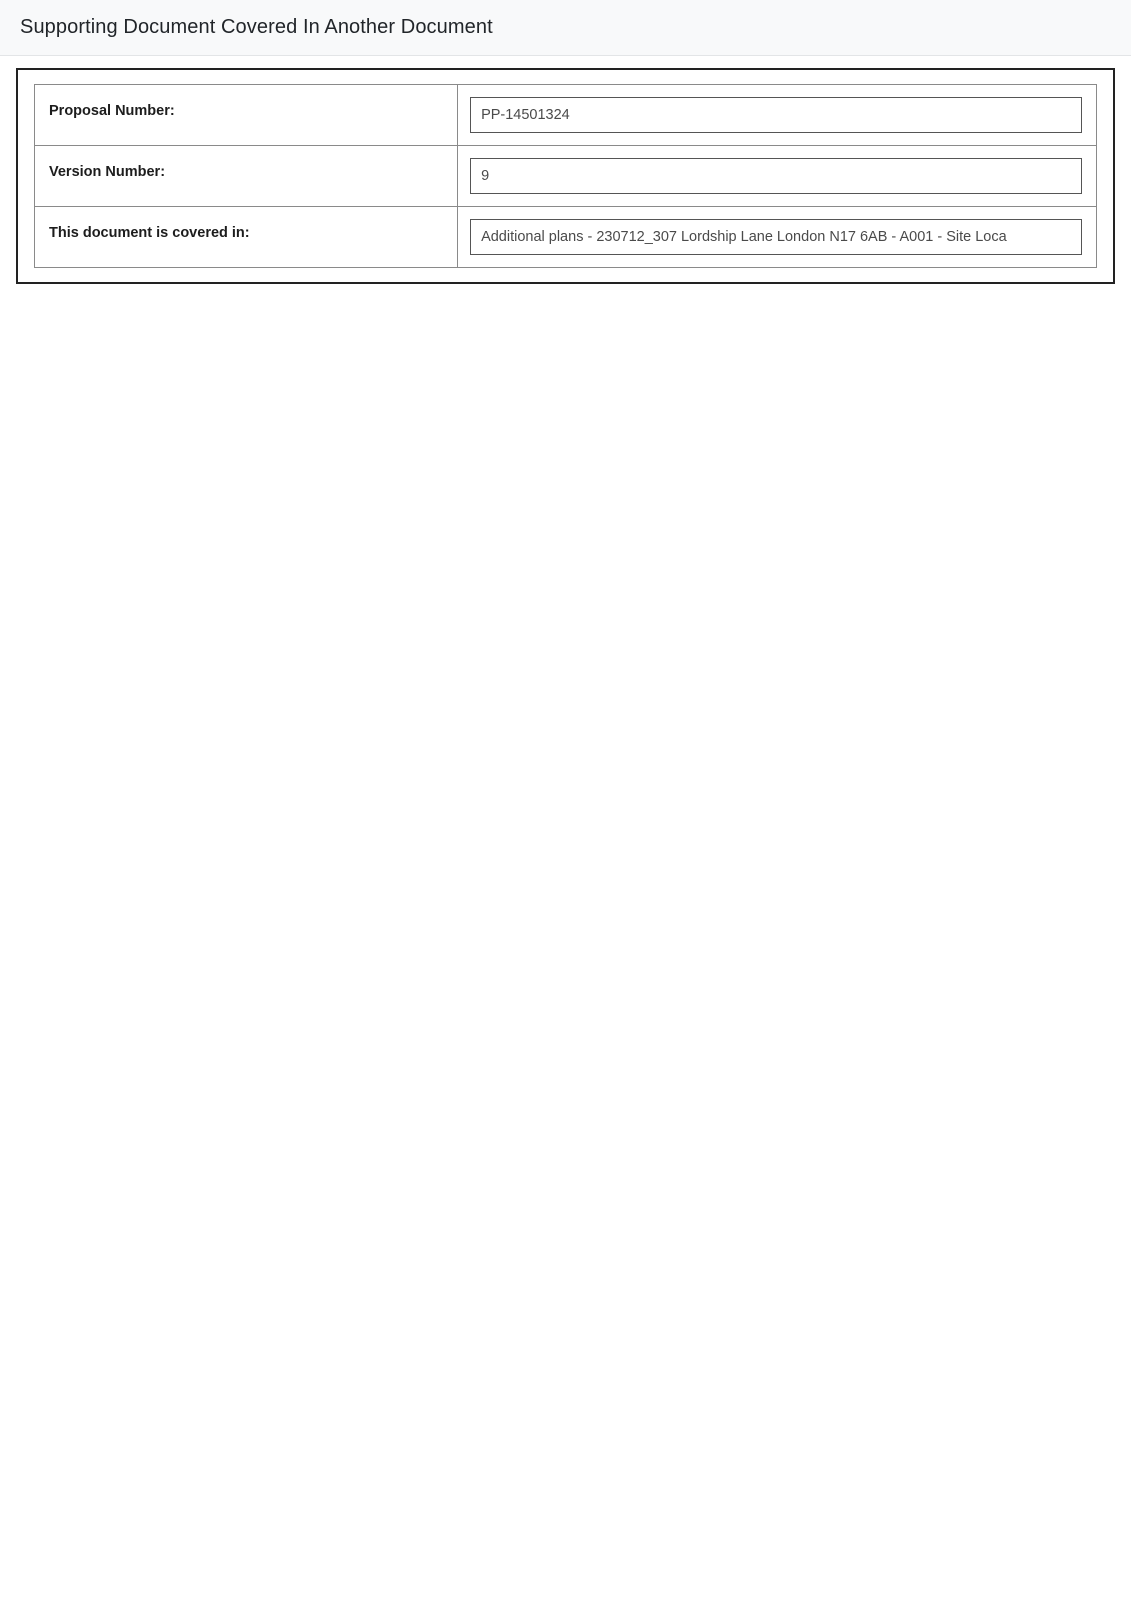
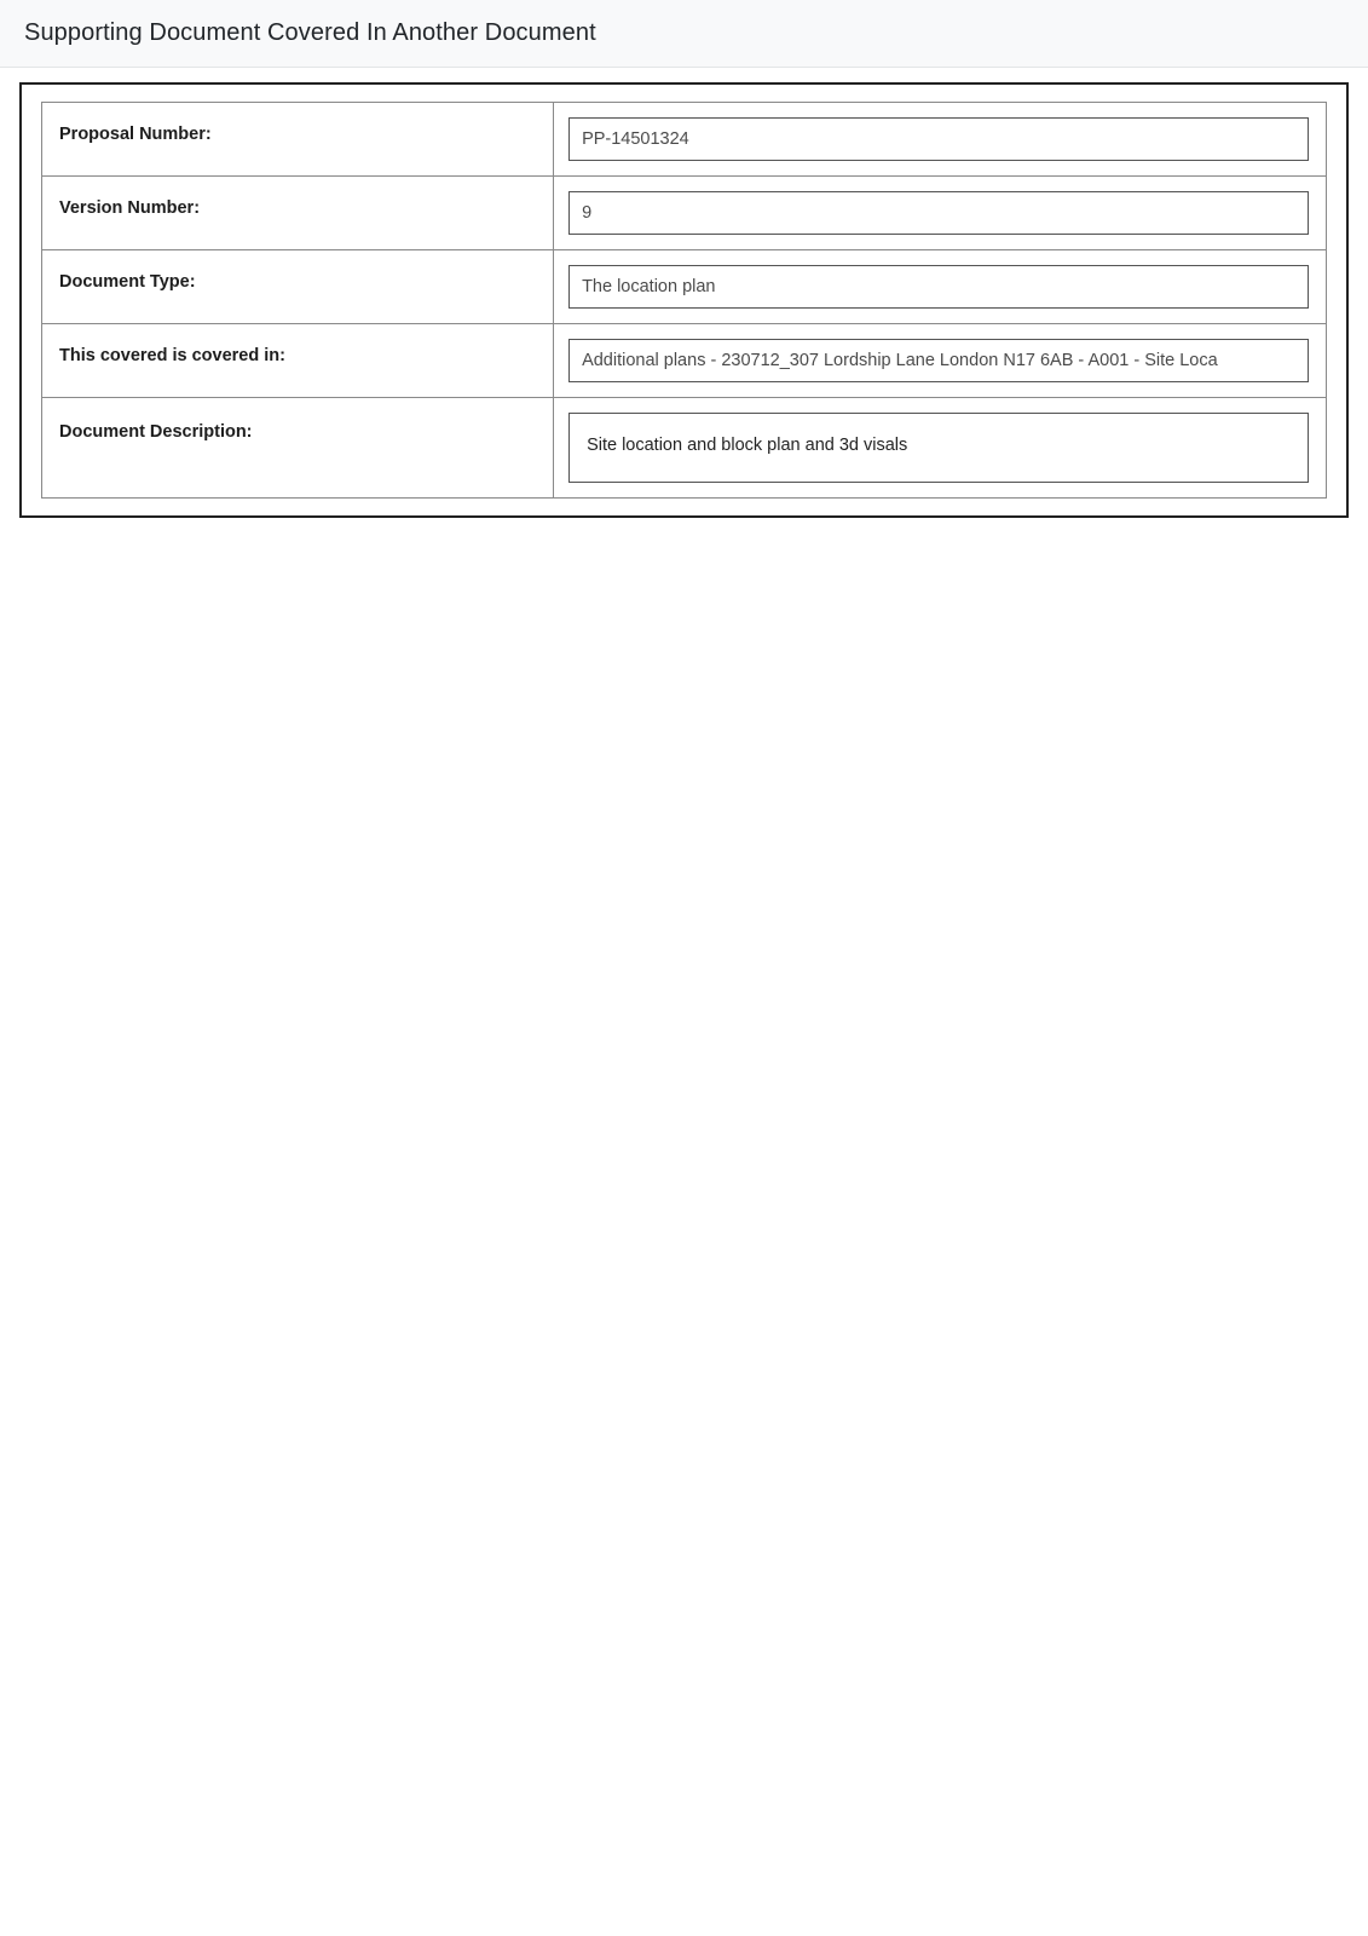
  Supporting Document Covered In Another Document
  Proposal Number:	PP-14501324
  Version Number:	9
+ Document Type:	The location plan
- This document is covered in:	Additional plans - 230712_307 Lordship Lane London N17 6AB - A001 - Site Loca
+ This covered is covered in:	Additional plans - 230712_307 Lordship Lane London N17 6AB - A001 - Site Loca
+ Document Description:	Site location and block plan and 3d visals
